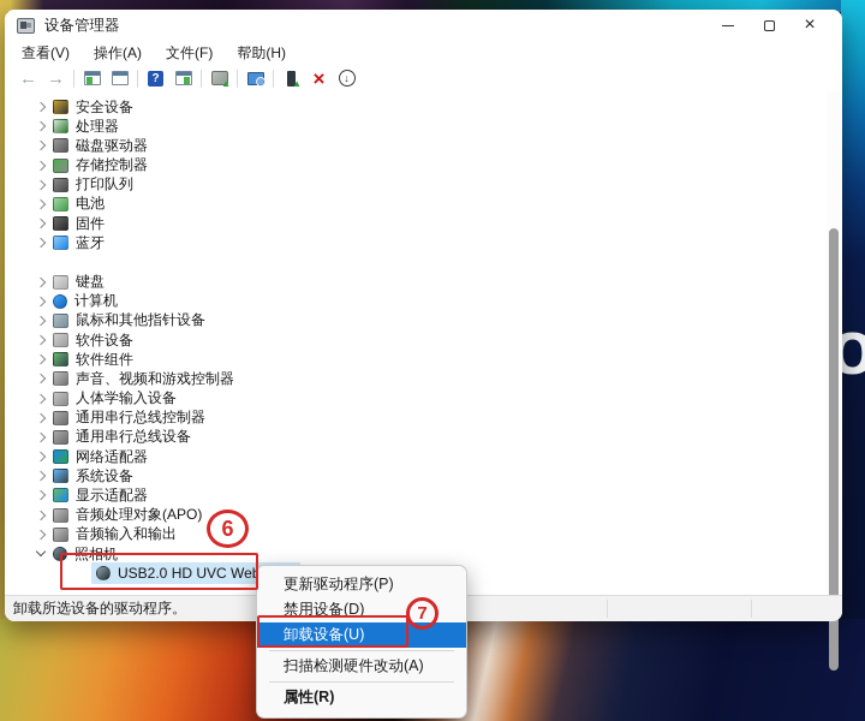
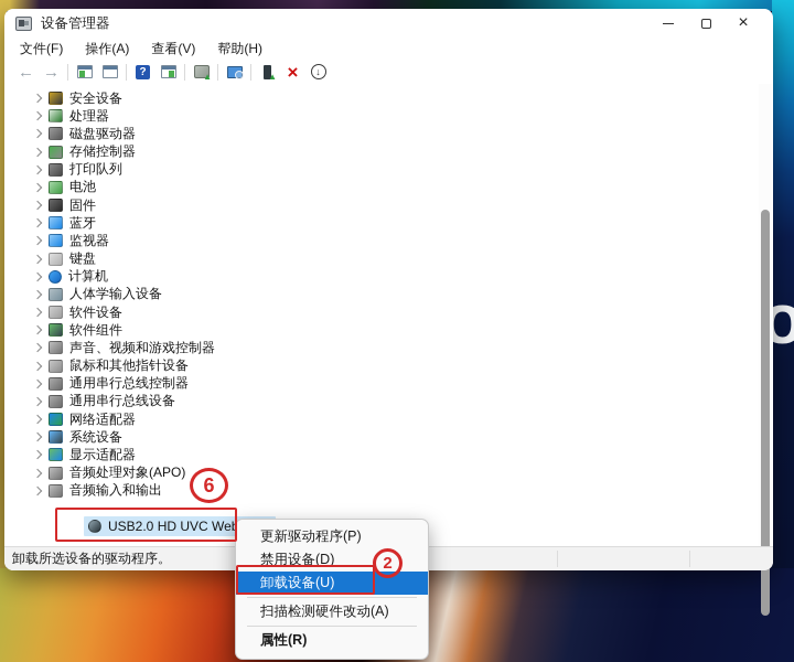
  o
  设备管理器
  ×
- 查看(V)
+ 文件(F)
  操作(A)
- 文件(F)
+ 查看(V)
  帮助(H)
  ←
  →
  ?
  ▲
  ▲
  ×
  ↓
  安全设备
  处理器
  磁盘驱动器
  存储控制器
  打印队列
  电池
  固件
  蓝牙
+ 监视器
  键盘
  计算机
- 鼠标和其他指针设备
+ 人体学输入设备
  软件设备
  软件组件
  声音、视频和游戏控制器
- 人体学输入设备
+ 鼠标和其他指针设备
  通用串行总线控制器
  通用串行总线设备
  网络适配器
  系统设备
  显示适配器
  音频处理对象(APO)
  音频输入和输出
- 照相机
  USB2.0 HD UVC We
  卸载所选设备的驱动程序。
  更新驱动程序(P)
  禁用设备(D)
  卸载设备(U)
  扫描检测硬件改动(A)
  属性(R)
  6
- 7
+ 2
